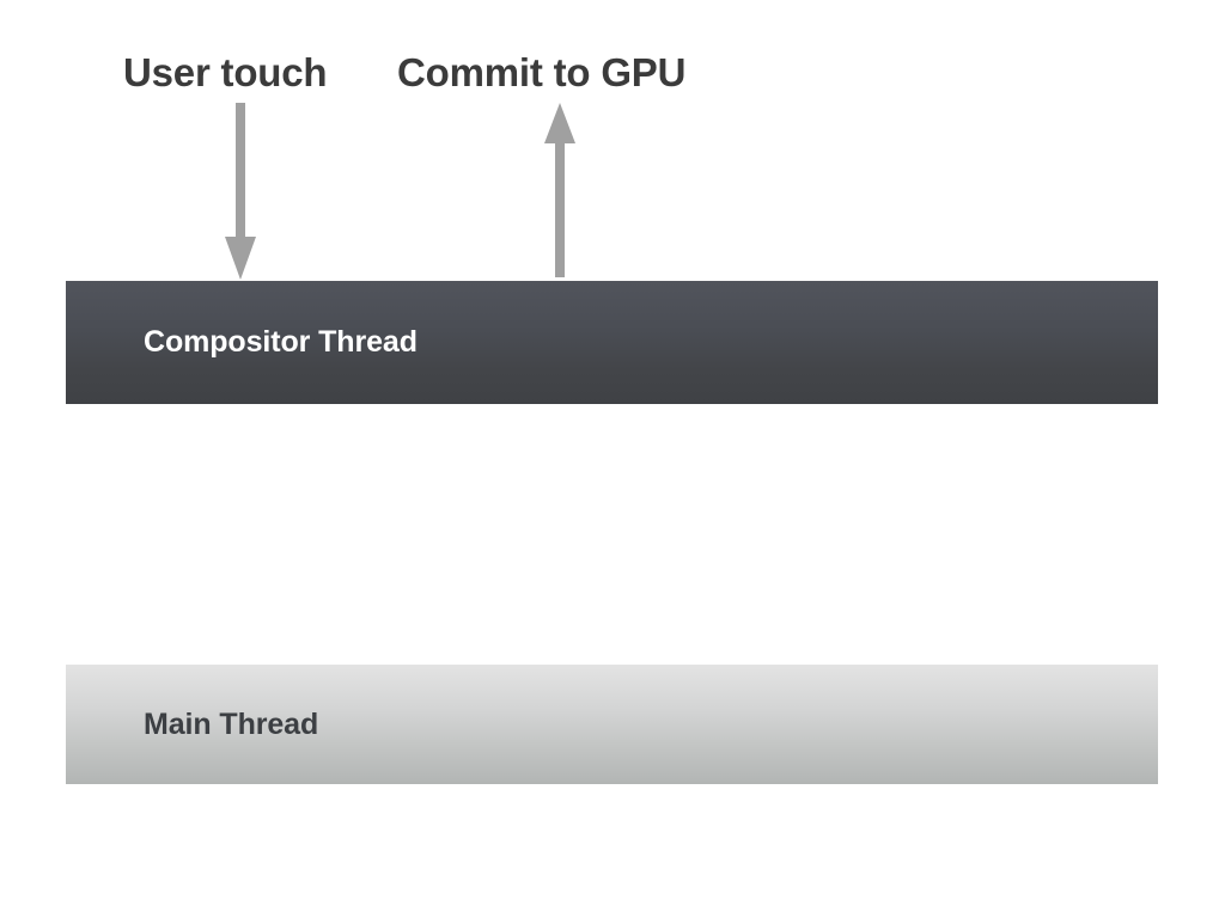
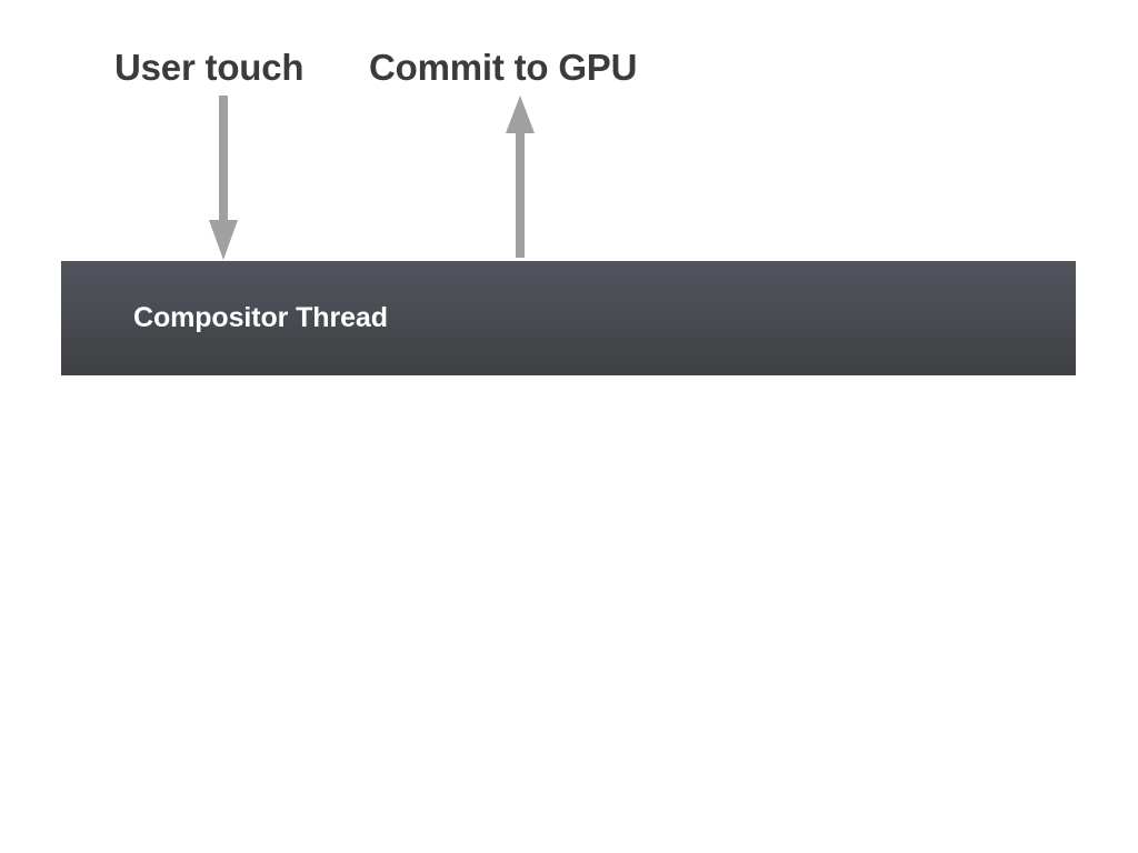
  User touch
  Commit to GPU
  Compositor Thread
- Main Thread
